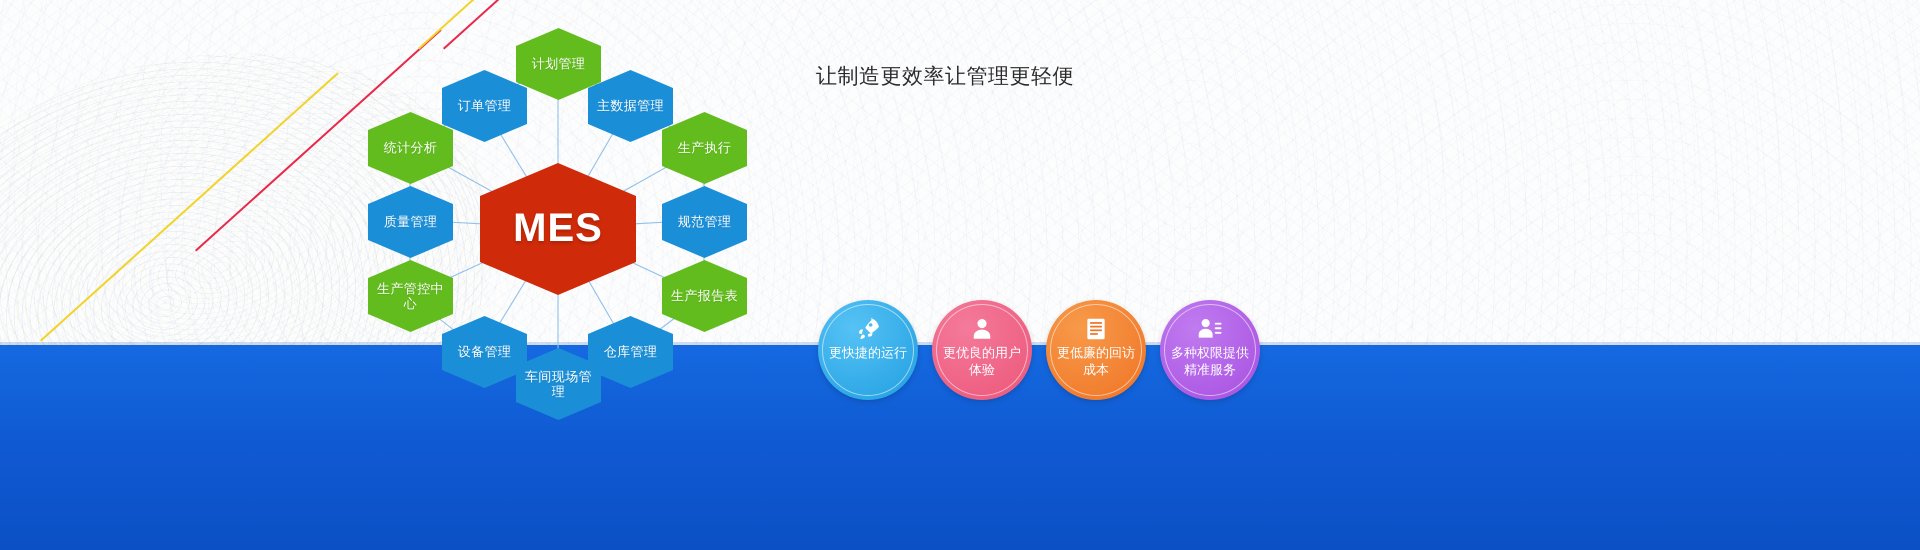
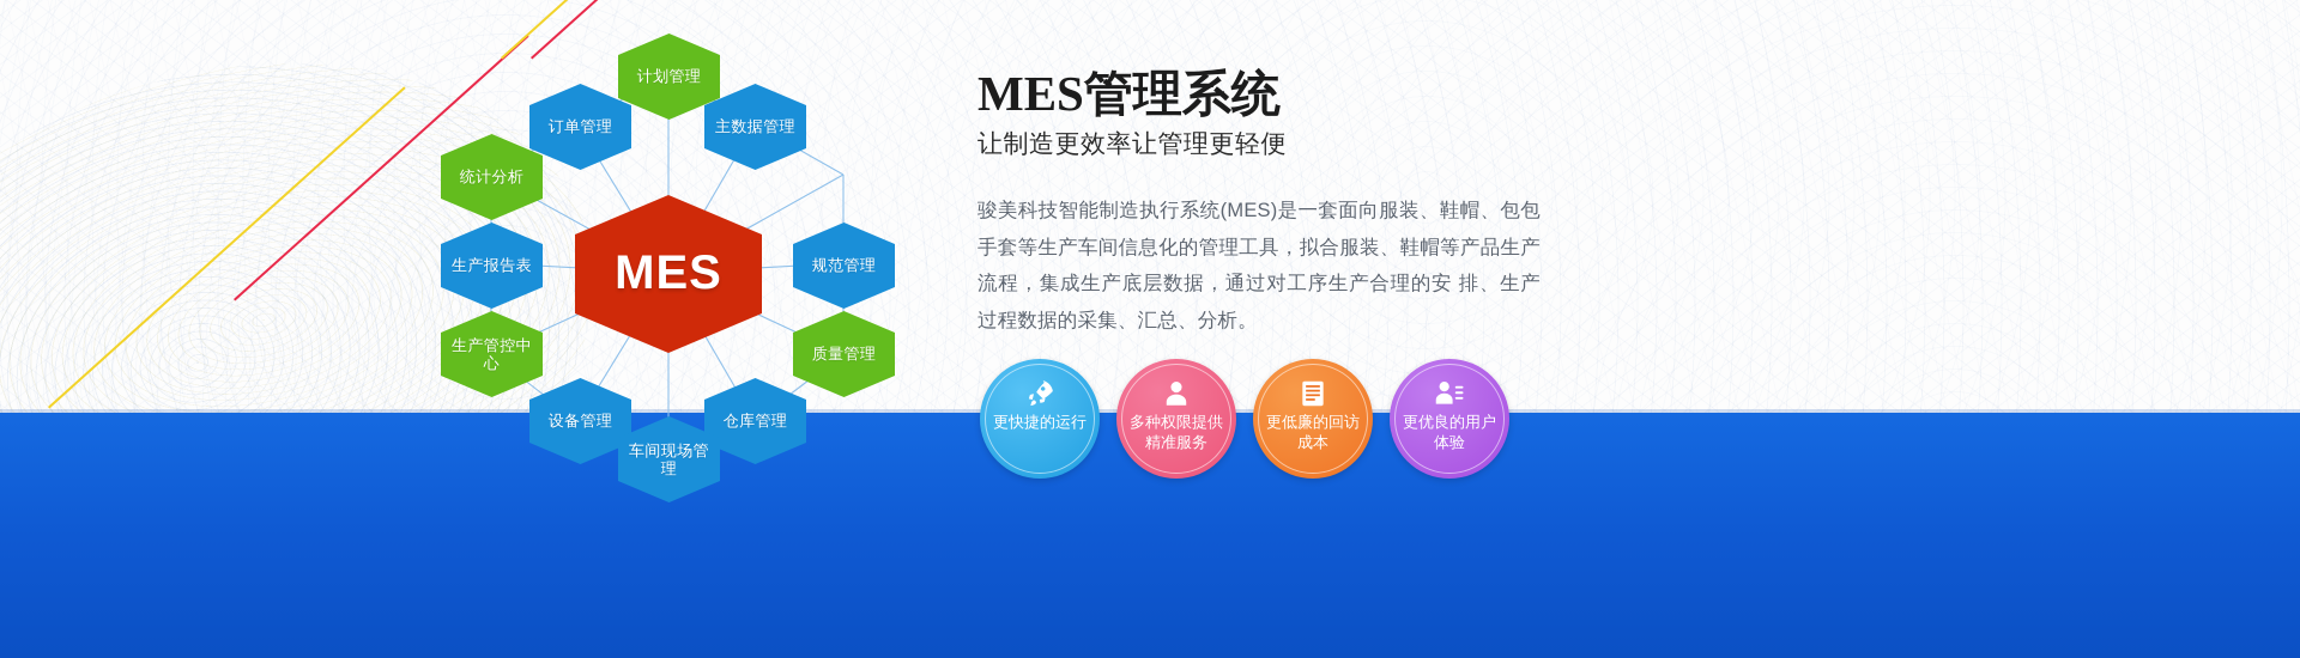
  MES
  计划管理
  订单管理
  主数据管理
  统计分析
- 生产执行
- 质量管理
+ 生产报告表
  规范管理
  生产管控中心
- 生产报告表
+ 质量管理
  设备管理
  仓库管理
  车间现场管理
+ MES管理系统
  让制造更效率让管理更轻便
+ 骏美科技智能制造执行系统(MES)是一套面向服装、鞋帽、包包手套等生产车间信息化的管理工具，拟合服装、鞋帽等产品生产流程，集成生产底层数据，通过对工序生产合理的安 排、生产过程数据的采集、汇总、分析。
  更快捷的运行
- 更优良的用户体验
+ 多种权限提供精准服务
  更低廉的回访成本
- 多种权限提供精准服务
+ 更优良的用户体验
